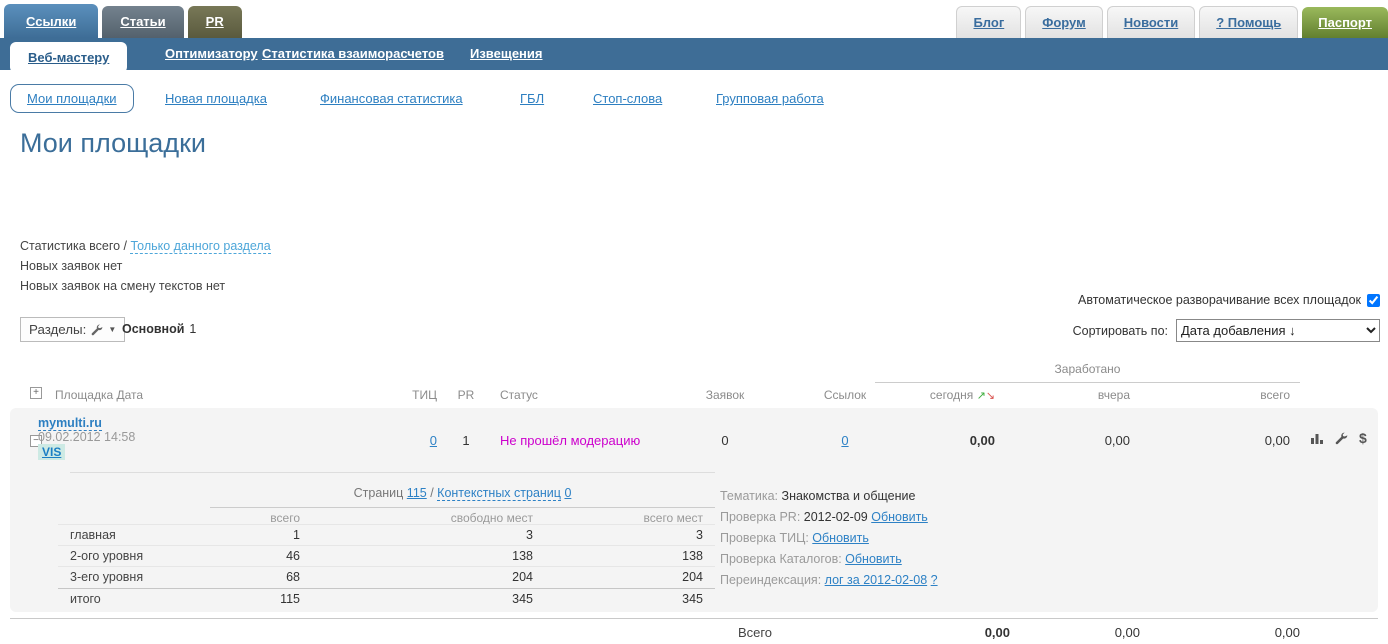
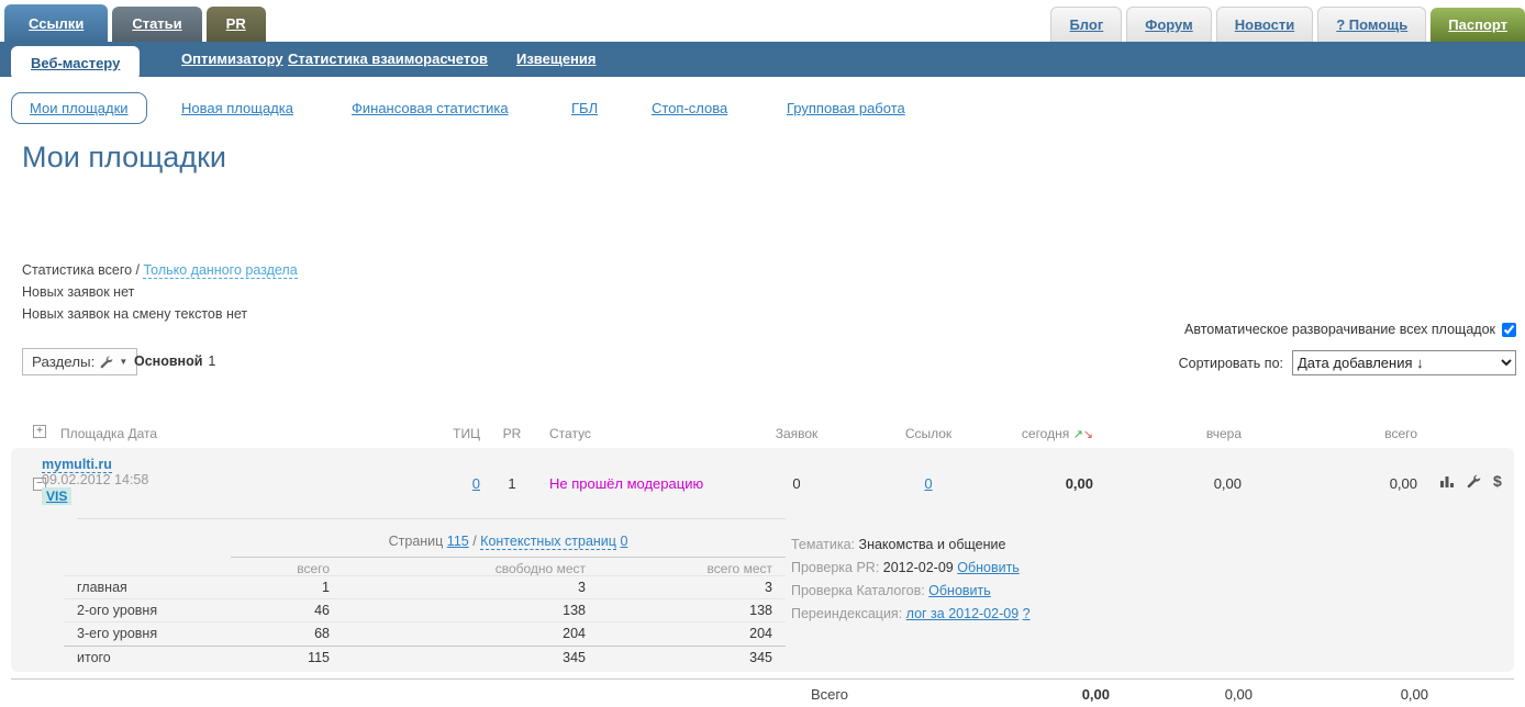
  Ссылки
  Статьи
  PR
  Блог
  Форум
  Новости
  ? Помощь
  Паспорт
  Веб-мастеру
  Оптимизатору
  Статистика взаиморасчетов
  Извещения
  Мои площадки
  Новая площадка
  Финансовая статистика
  ГБЛ
  Стоп-слова
  Групповая работа
  Мои площадки
  Статистика всего / Только данного раздела
  Новых заявок нет
  Новых заявок на смену текстов нет
  Автоматическое разворачивание всех площадок
  Сортировать по:
  Дата добавления ↓
  Разделы:
  ▼
  Основной 1
  +
  Площадка Дата
  ТИЦ
  PR
  Статус
  Заявок
  Ссылок
- Заработано
  сегодня ↗↘
  вчера
  всего
  −
  mymulti.ru
  09.02.2012 14:58
  VIS
  0
  1
  Не прошёл модерацию
  0
  0
  0,00
  0,00
  0,00
  $
  Страниц 115 / Контекстных страниц 0
  всего
  свободно мест
  всего мест
  главная
  1
  3
  3
  2-ого уровня
  46
  138
  138
  3-его уровня
  68
  204
  204
  итого
  115
  345
  345
  Тематика: Знакомства и общение
  Проверка PR: 2012-02-09 Обновить
- Проверка ТИЦ: Обновить
  Проверка Каталогов: Обновить
- Переиндексация: лог за 2012-02-08 ?
+ Переиндексация: лог за 2012-02-09 ?
  Всего
  0,00
  0,00
  0,00
